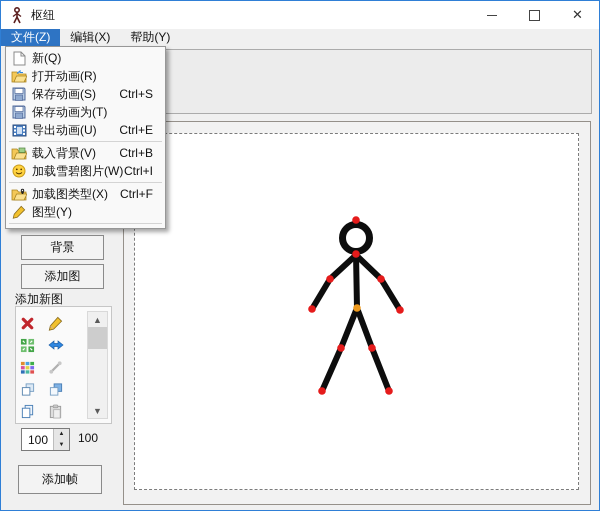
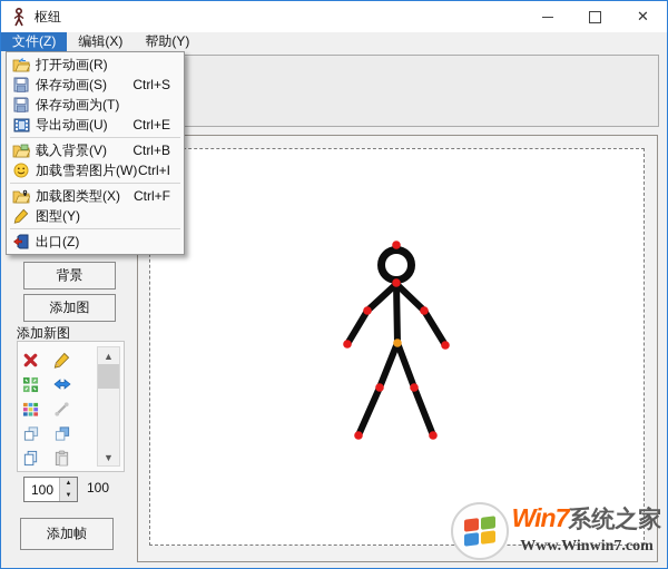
  枢纽
  ✕
  文件(Z)
  编辑(X)
  帮助(Y)
  背景
  添加图
  添加新图
  ▲
  ▼
  100
  100
  添加帧
- 新(Q)
  打开动画(R)
  保存动画(S)
  Ctrl+S
  保存动画为(T)
  导出动画(U)
  Ctrl+E
  载入背景(V)
  Ctrl+B
  加载雪碧图片(W)
  Ctrl+I
  加载图类型(X)
  Ctrl+F
  图型(Y)
+ 出口(Z)
+ Win7系统之家
+ Www.Winwin7.com
